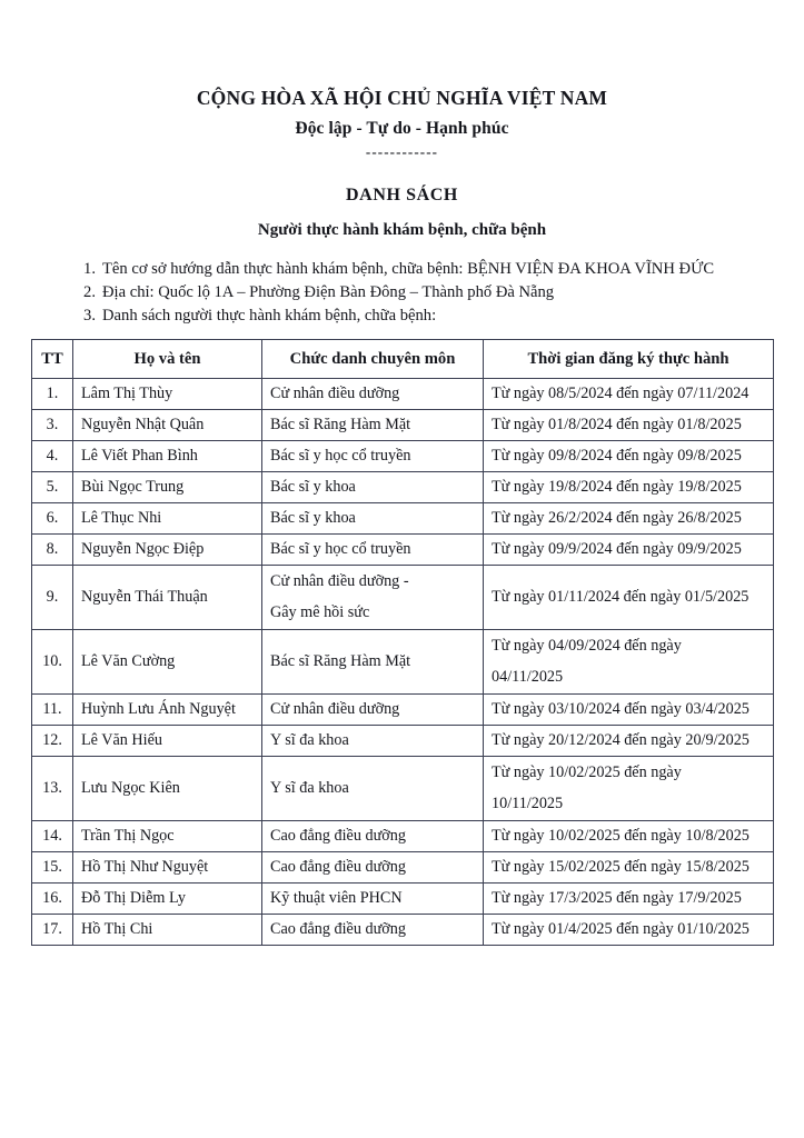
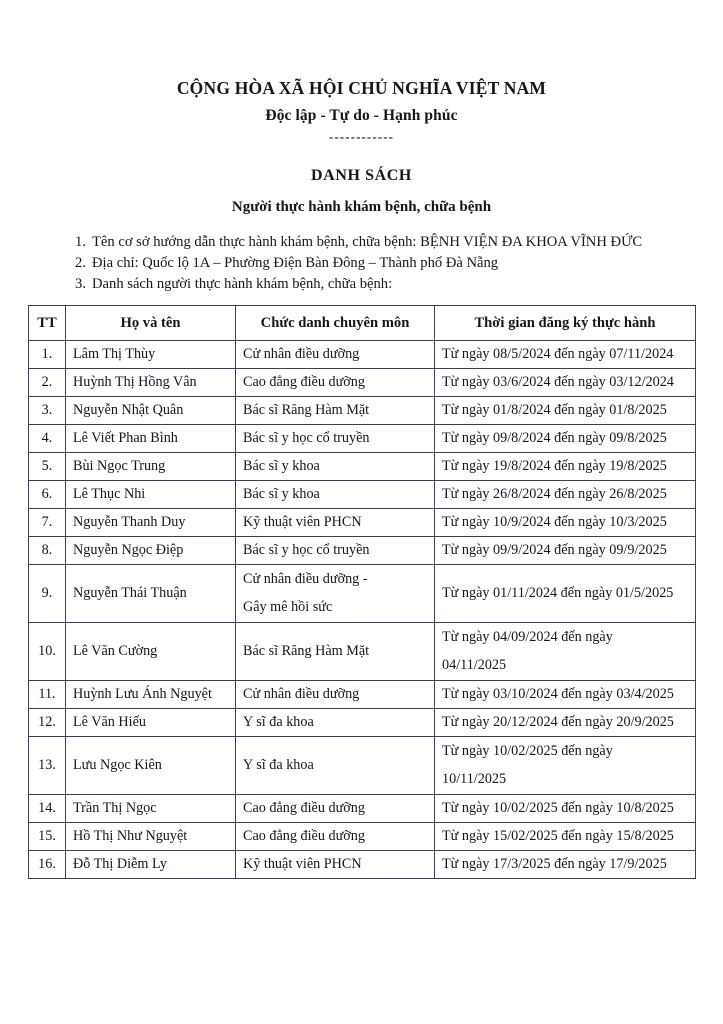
  CỘNG HÒA XÃ HỘI CHỦ NGHĨA VIỆT NAM
  Độc lập - Tự do - Hạnh phúc
  ------------
  DANH SÁCH
  Người thực hành khám bệnh, chữa bệnh
  1.
  Tên cơ sở hướng dẫn thực hành khám bệnh, chữa bệnh: BỆNH VIỆN ĐA KHOA VĨNH ĐỨC
  2.
  Địa chỉ: Quốc lộ 1A – Phường Điện Bàn Đông – Thành phố Đà Nẵng
  3.
  Danh sách người thực hành khám bệnh, chữa bệnh:
  TT	Họ và tên	Chức danh chuyên môn	Thời gian đăng ký thực hành
  1.	Lâm Thị Thùy	Cử nhân điều dưỡng	Từ ngày 08/5/2024 đến ngày 07/11/2024
+ 2.	Huỳnh Thị Hồng Vân	Cao đẳng điều dưỡng	Từ ngày 03/6/2024 đến ngày 03/12/2024
  3.	Nguyễn Nhật Quân	Bác sĩ Răng Hàm Mặt	Từ ngày 01/8/2024 đến ngày 01/8/2025
  4.	Lê Viết Phan Bình	Bác sĩ y học cổ truyền	Từ ngày 09/8/2024 đến ngày 09/8/2025
  5.	Bùi Ngọc Trung	Bác sĩ y khoa	Từ ngày 19/8/2024 đến ngày 19/8/2025
- 6.	Lê Thục Nhi	Bác sĩ y khoa	Từ ngày 26/2/2024 đến ngày 26/8/2025
+ 6.	Lê Thục Nhi	Bác sĩ y khoa	Từ ngày 26/8/2024 đến ngày 26/8/2025
+ 7.	Nguyễn Thanh Duy	Kỹ thuật viên PHCN	Từ ngày 10/9/2024 đến ngày 10/3/2025
  8.	Nguyễn Ngọc Điệp	Bác sĩ y học cổ truyền	Từ ngày 09/9/2024 đến ngày 09/9/2025
  9.	Nguyễn Thái Thuận	Cử nhân điều dưỡng -Gây mê hồi sức	Từ ngày 01/11/2024 đến ngày 01/5/2025
  10.	Lê Văn Cường	Bác sĩ Răng Hàm Mặt	Từ ngày 04/09/2024 đến ngày04/11/2025
  11.	Huỳnh Lưu Ánh Nguyệt	Cử nhân điều dưỡng	Từ ngày 03/10/2024 đến ngày 03/4/2025
  12.	Lê Văn Hiếu	Y sĩ đa khoa	Từ ngày 20/12/2024 đến ngày 20/9/2025
  13.	Lưu Ngọc Kiên	Y sĩ đa khoa	Từ ngày 10/02/2025 đến ngày10/11/2025
  14.	Trần Thị Ngọc	Cao đẳng điều dưỡng	Từ ngày 10/02/2025 đến ngày 10/8/2025
  15.	Hồ Thị Như Nguyệt	Cao đẳng điều dưỡng	Từ ngày 15/02/2025 đến ngày 15/8/2025
  16.	Đỗ Thị Diễm Ly	Kỹ thuật viên PHCN	Từ ngày 17/3/2025 đến ngày 17/9/2025
- 17.	Hồ Thị Chi	Cao đẳng điều dưỡng	Từ ngày 01/4/2025 đến ngày 01/10/2025
